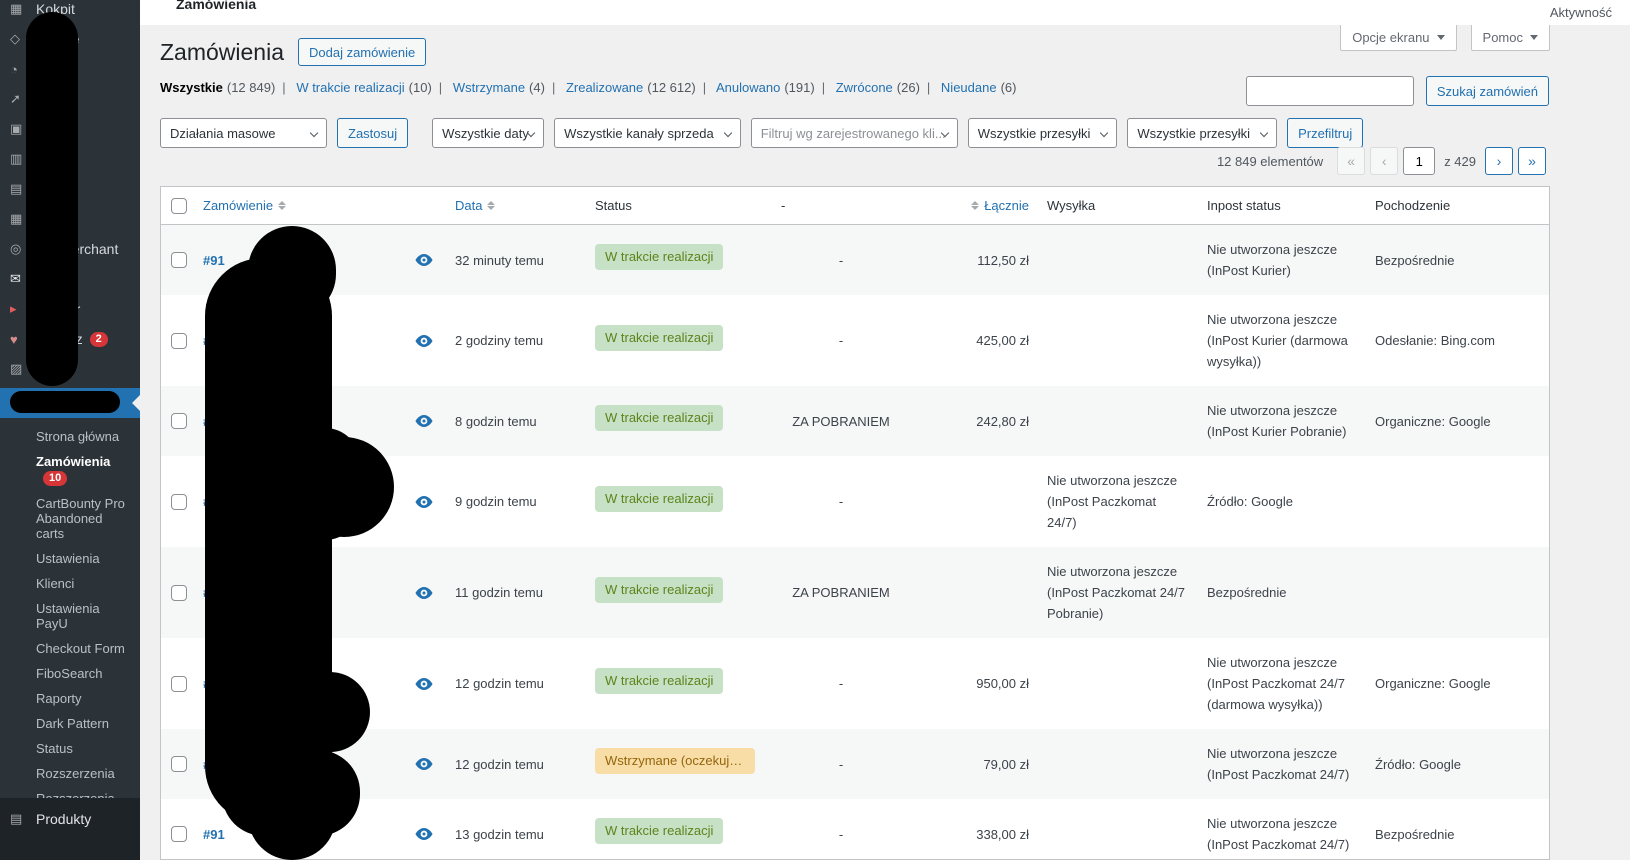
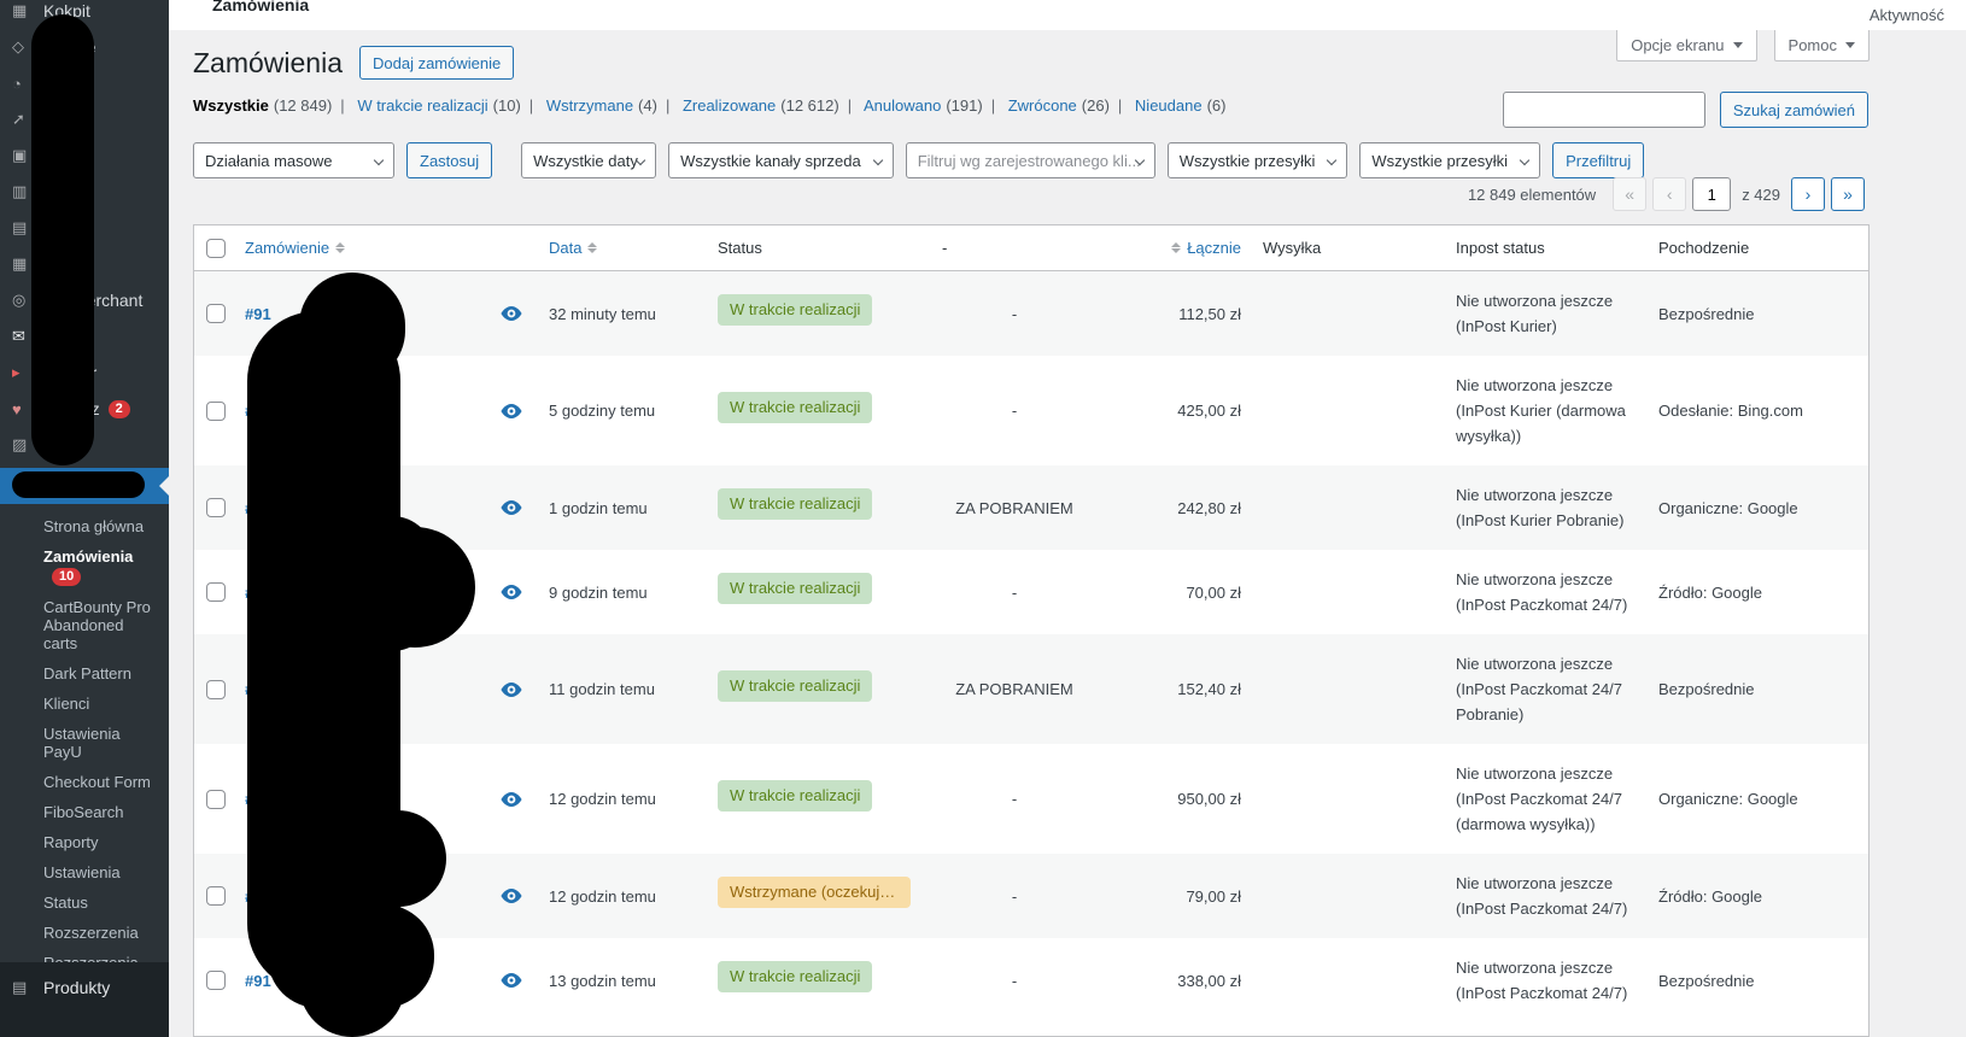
  ▦
  Kokpit
  ◇
  ◔
  ➚
  ▣
  ▥
  ▤
  ▦
  ◎
  rchant
  ✉
  ▸
  ♥
  2
  ▨
  Strona główna
  Zamówienia 10
  CartBounty Pro Abandoned carts
- Ustawienia
+ Dark Pattern
  Klienci
  Ustawienia PayU
  Checkout Form
  FiboSearch
  Raporty
- Dark Pattern
+ Ustawienia
  Status
  Rozszerzenia
  ▤
  Produkty
  Zamówienia
  Aktywność
  Opcje ekranu
  Pomoc
  Zamówienia
  Dodaj zamówienie
  Wszystkie (12 849) | W trakcie realizacji (10) | Wstrzymane (4) | Zrealizowane (12 612) | Anulowano (191) | Zwrócone (26) | Nieudane (6)
  Szukaj zamówień
  Działania masowe
  Zastosuj
  Wszystkie daty
  Wszystkie kanały sprzeda
  Filtruj wg zarejestrowanego kli...
  Wszystkie przesyłki
  Wszystkie przesyłki
  Przefiltruj
  12 849 elementów
  «
  ‹
  1
  z 429
  ›
  »
  Zamówienie
  Data
  Status
  -
  Łącznie
  Wysyłka
  Inpost status
  Pochodzenie
  32 minuty temu
  W trakcie realizacji
  -
  112,50 zł
  Nie utworzona jeszcze (InPost Kurier)
  Bezpośrednie
- 2 godziny temu
+ 5 godziny temu
  W trakcie realizacji
  -
  425,00 zł
  Nie utworzona jeszcze (InPost Kurier (darmowa wysyłka))
  Odesłanie: Bing.com
- 8 godzin temu
+ 1 godzin temu
  W trakcie realizacji
  ZA POBRANIEM
  242,80 zł
  Nie utworzona jeszcze (InPost Kurier Pobranie)
  Organiczne: Google
  9 godzin temu
  W trakcie realizacji
  -
+ 70,00 zł
  Nie utworzona jeszcze (InPost Paczkomat 24/7)
  Źródło: Google
  11 godzin temu
  W trakcie realizacji
  ZA POBRANIEM
+ 152,40 zł
  Nie utworzona jeszcze (InPost Paczkomat 24/7 Pobranie)
  Bezpośrednie
  12 godzin temu
  W trakcie realizacji
  -
  950,00 zł
  Nie utworzona jeszcze (InPost Paczkomat 24/7 (darmowa wysyłka))
  Organiczne: Google
  12 godzin temu
  Wstrzymane (oczekując...
  -
  79,00 zł
  Nie utworzona jeszcze (InPost Paczkomat 24/7)
  Źródło: Google
  13 godzin temu
  W trakcie realizacji
  -
  338,00 zł
  Nie utworzona jeszcze (InPost Paczkomat 24/7)
  Bezpośrednie
